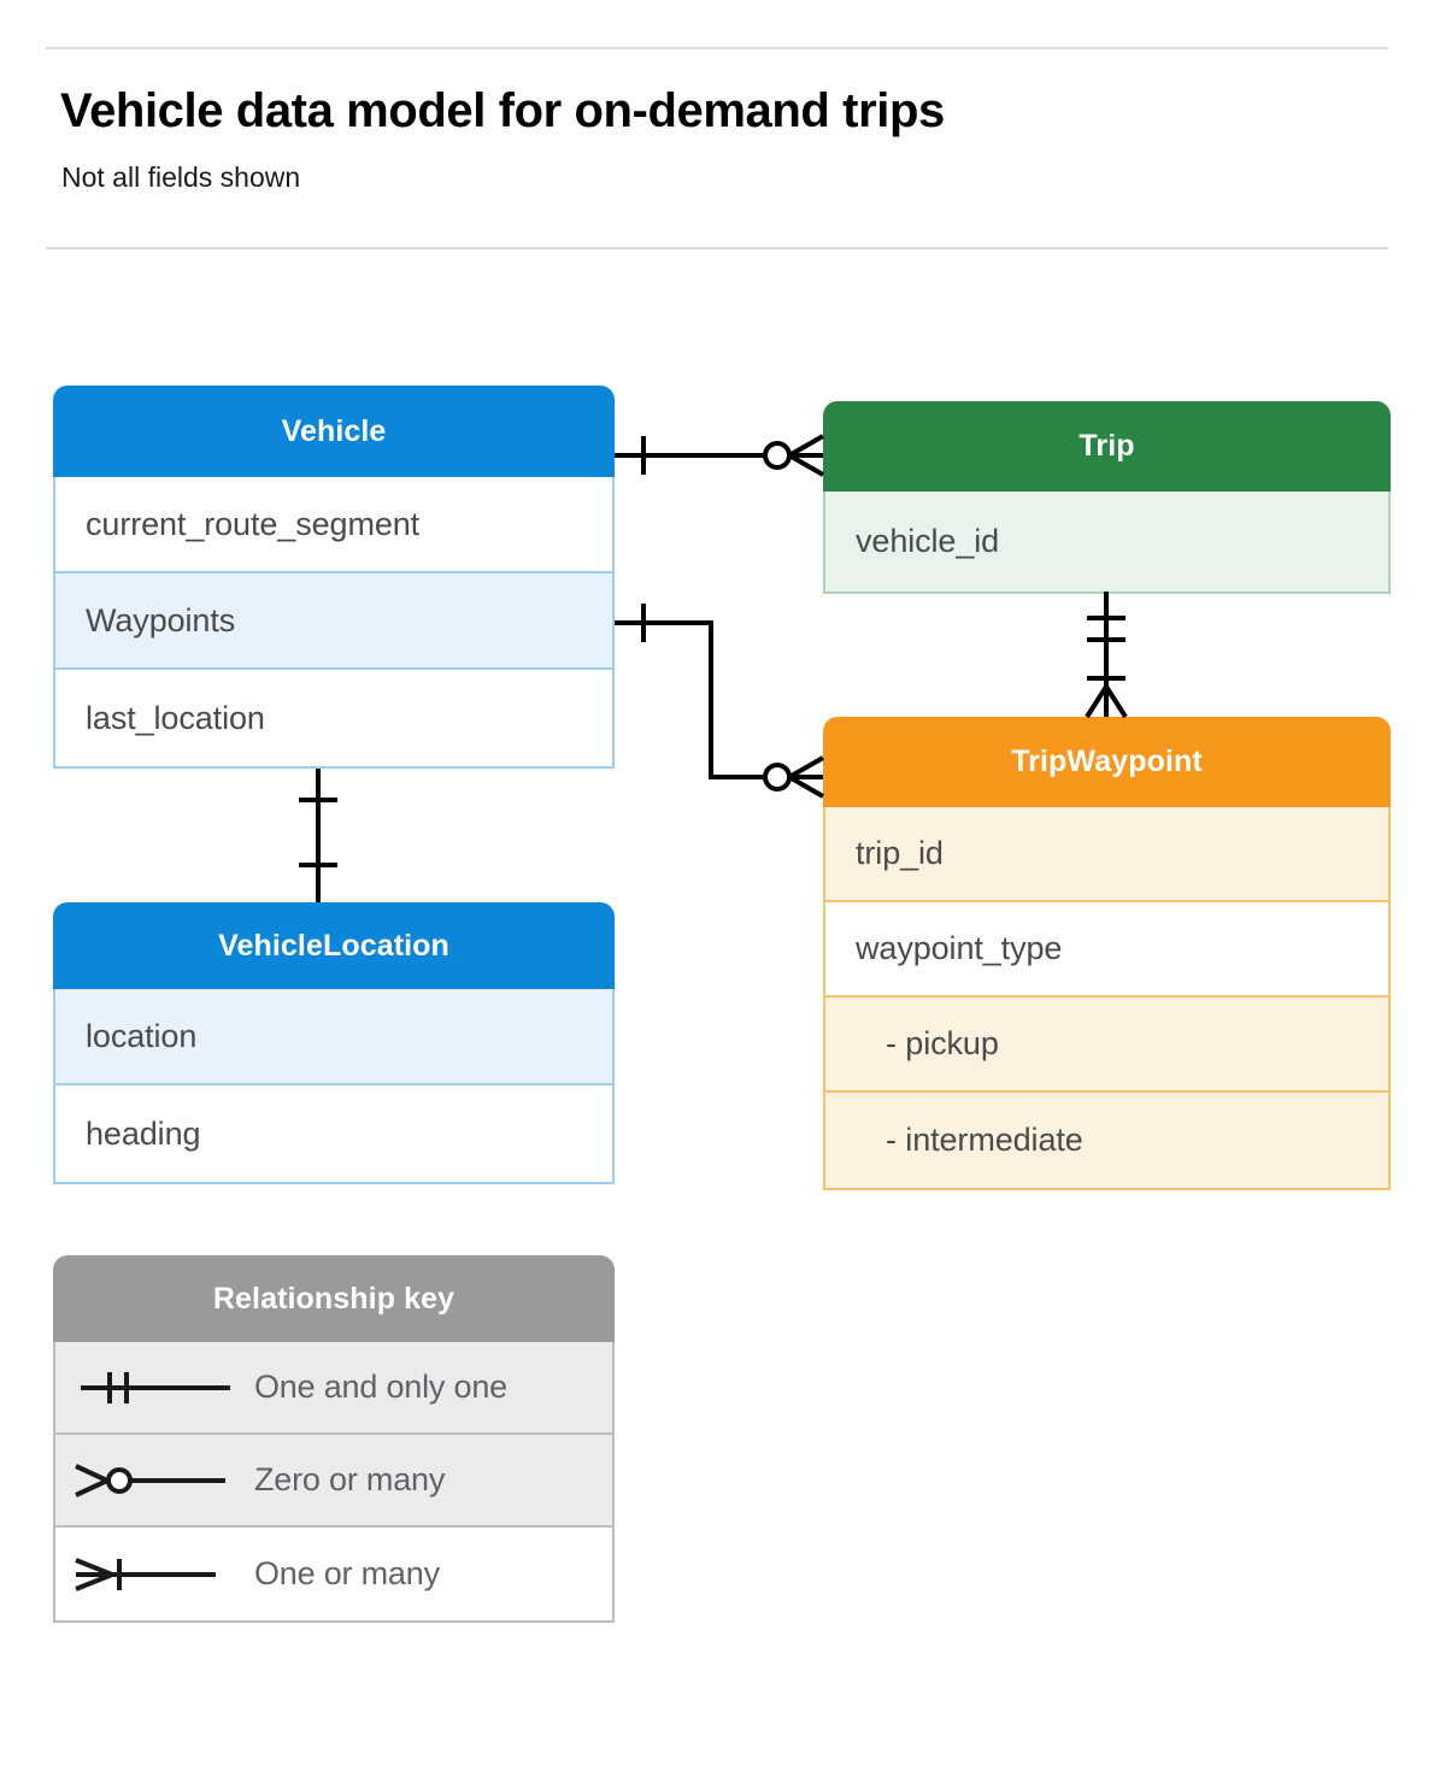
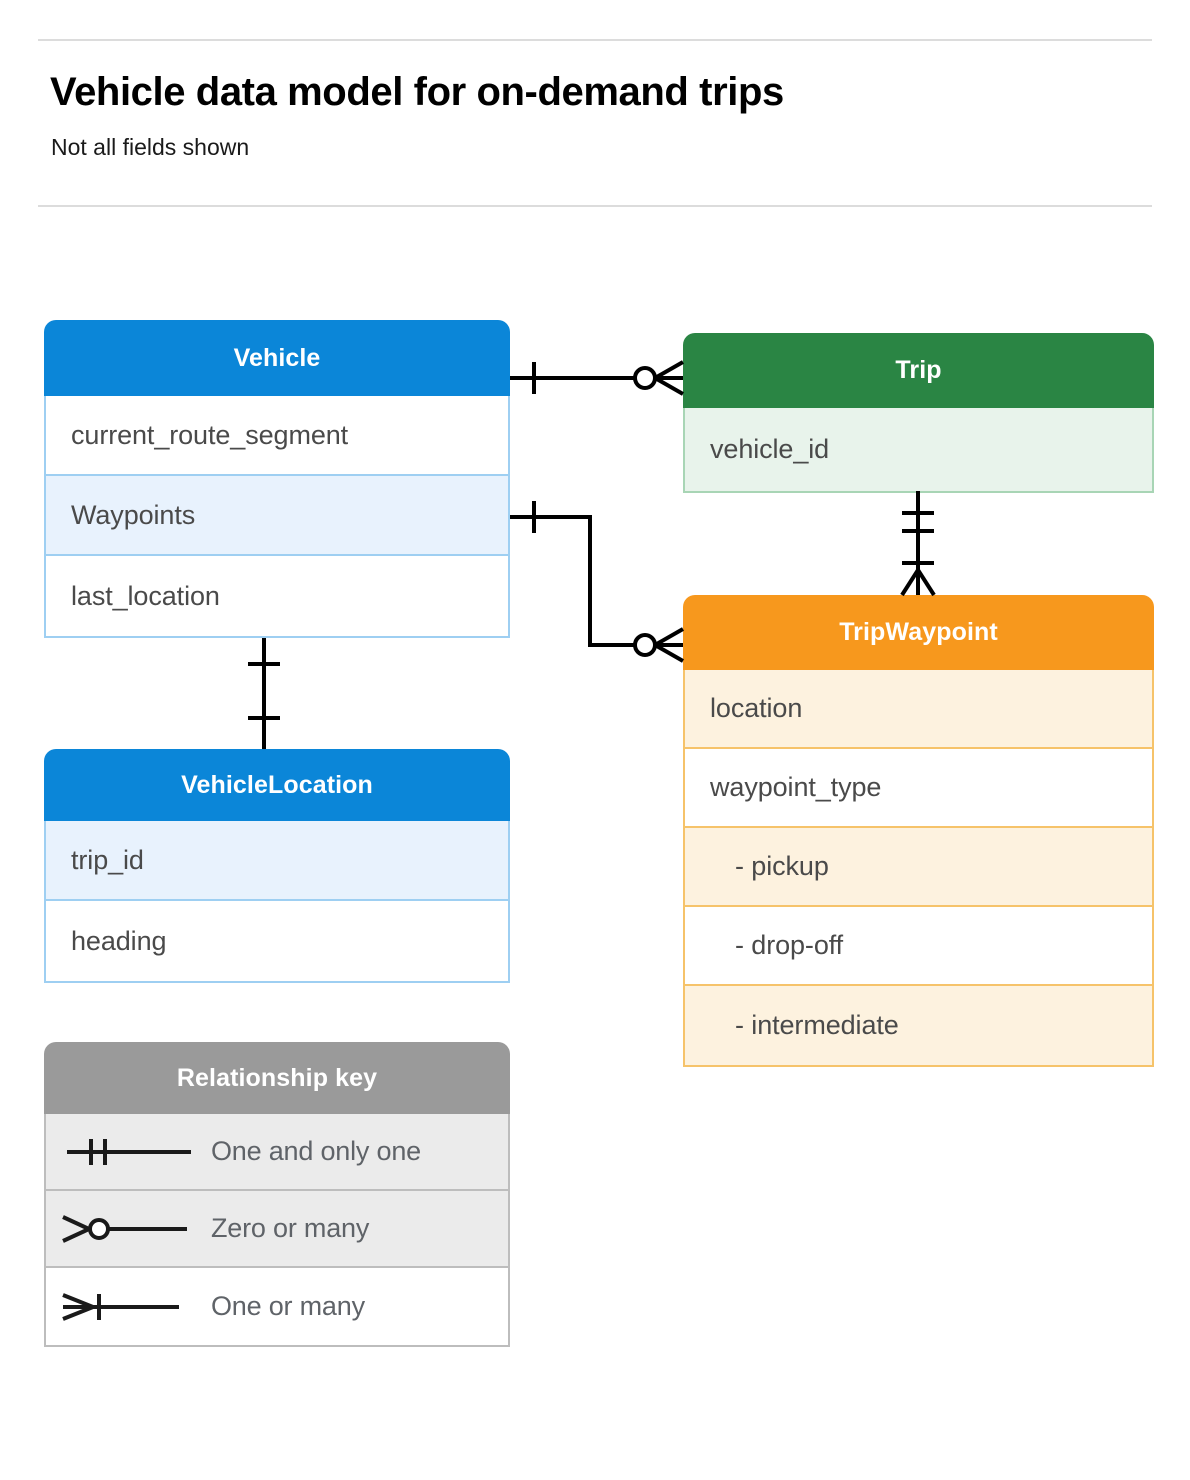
  Vehicle data model for on-demand trips
  Not all fields shown
  Vehicle
  current_route_segment
  Waypoints
  last_location
  Trip
  vehicle_id
  VehicleLocation
- location
+ trip_id
  heading
  TripWaypoint
- trip_id
+ location
  waypoint_type
  - pickup
+ - drop-off
  - intermediate
  Relationship key
  One and only one
  Zero or many
  One or many
